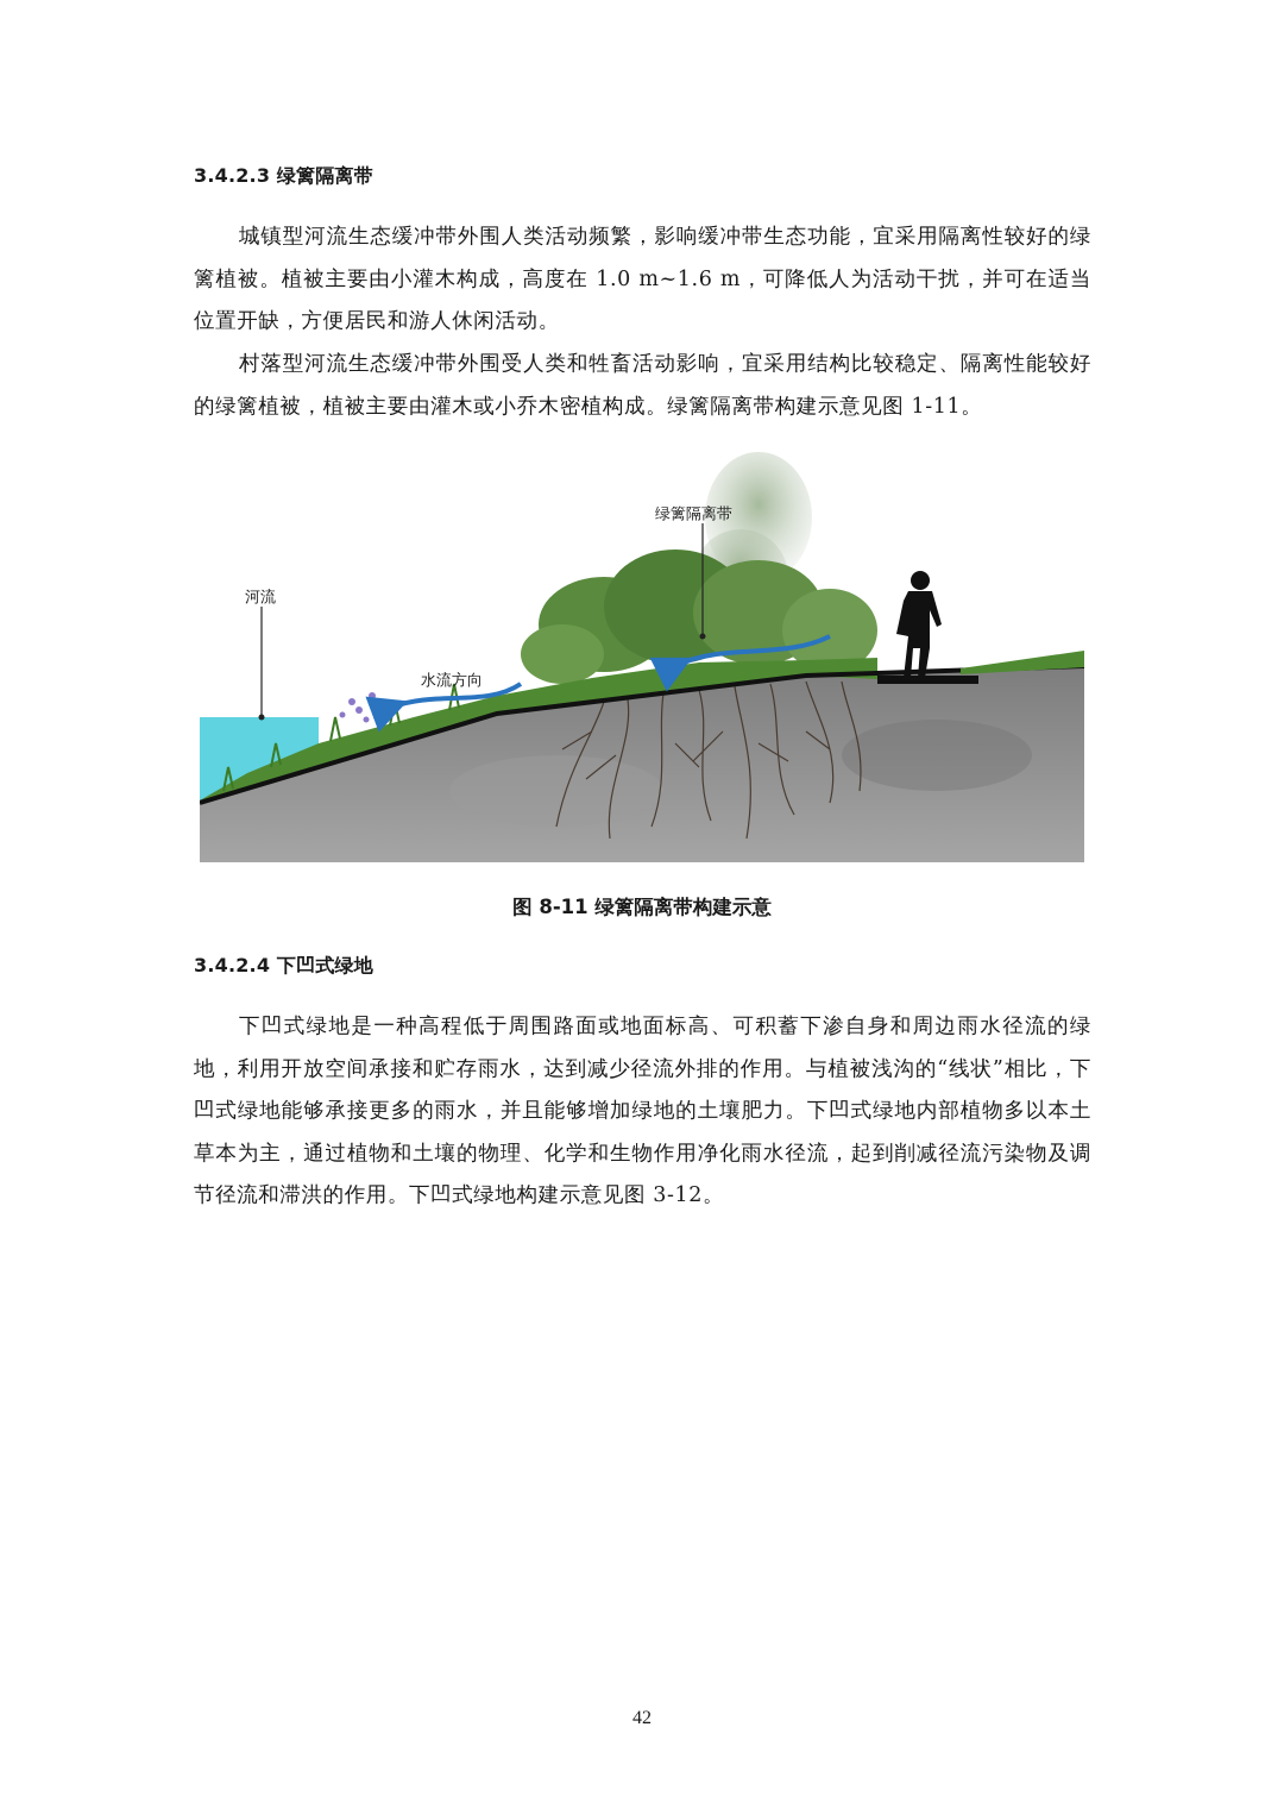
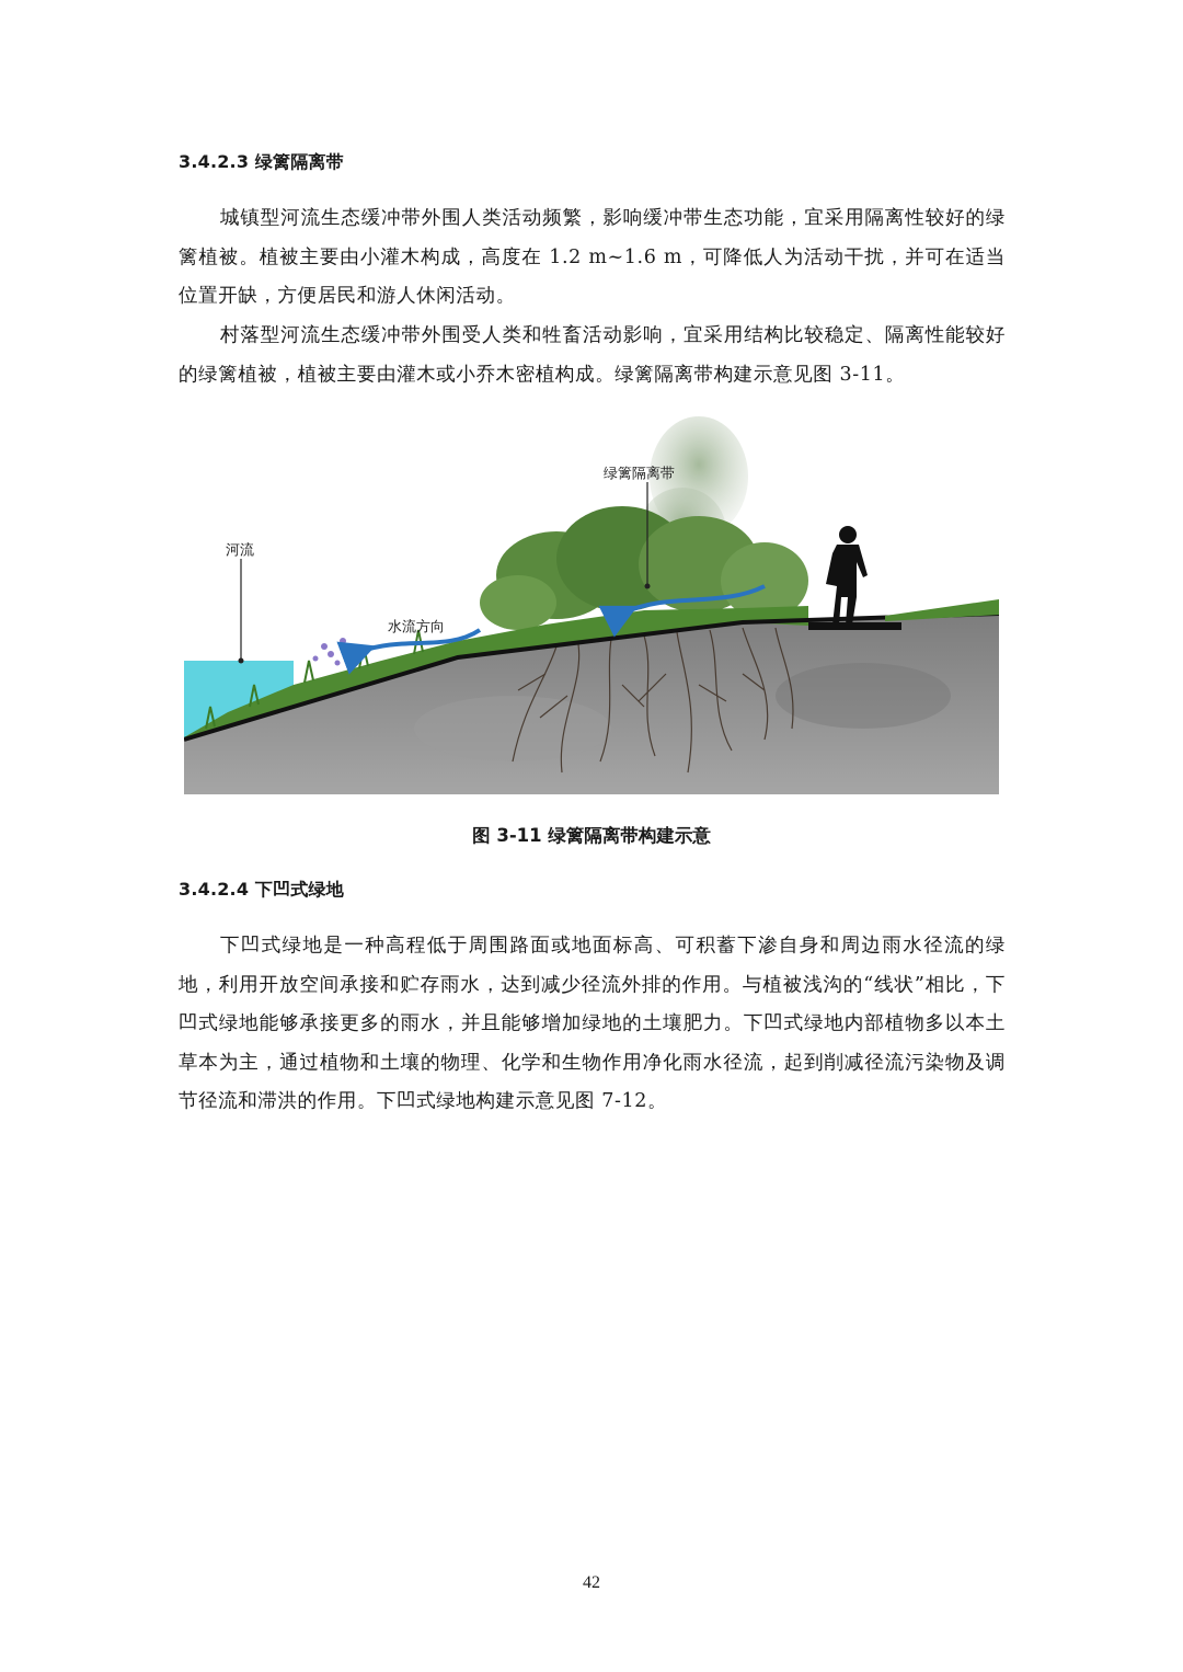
  3.4.2.3 绿篱隔离带
- 城镇型河流生态缓冲带外围人类活动频繁，影响缓冲带生态功能，宜采用隔离性较好的绿篱植被。植被主要由小灌木构成，高度在 1.0 m~1.6 m，可降低人为活动干扰，并可在适当位置开缺，方便居民和游人休闲活动。
+ 城镇型河流生态缓冲带外围人类活动频繁，影响缓冲带生态功能，宜采用隔离性较好的绿篱植被。植被主要由小灌木构成，高度在 1.2 m~1.6 m，可降低人为活动干扰，并可在适当位置开缺，方便居民和游人休闲活动。
- 村落型河流生态缓冲带外围受人类和牲畜活动影响，宜采用结构比较稳定、隔离性能较好的绿篱植被，植被主要由灌木或小乔木密植构成。绿篱隔离带构建示意见图 1-11。
+ 村落型河流生态缓冲带外围受人类和牲畜活动影响，宜采用结构比较稳定、隔离性能较好的绿篱植被，植被主要由灌木或小乔木密植构成。绿篱隔离带构建示意见图 3-11。
  河流
  水流方向
  绿篱隔离带
- 图 8-11 绿篱隔离带构建示意
+ 图 3-11 绿篱隔离带构建示意
  3.4.2.4 下凹式绿地
- 下凹式绿地是一种高程低于周围路面或地面标高、可积蓄下渗自身和周边雨水径流的绿地，利用开放空间承接和贮存雨水，达到减少径流外排的作用。与植被浅沟的“线状”相比，下凹式绿地能够承接更多的雨水，并且能够增加绿地的土壤肥力。下凹式绿地内部植物多以本土草本为主，通过植物和土壤的物理、化学和生物作用净化雨水径流，起到削减径流污染物及调节径流和滞洪的作用。下凹式绿地构建示意见图 3-12。
+ 下凹式绿地是一种高程低于周围路面或地面标高、可积蓄下渗自身和周边雨水径流的绿地，利用开放空间承接和贮存雨水，达到减少径流外排的作用。与植被浅沟的“线状”相比，下凹式绿地能够承接更多的雨水，并且能够增加绿地的土壤肥力。下凹式绿地内部植物多以本土草本为主，通过植物和土壤的物理、化学和生物作用净化雨水径流，起到削减径流污染物及调节径流和滞洪的作用。下凹式绿地构建示意见图 7-12。
  42
